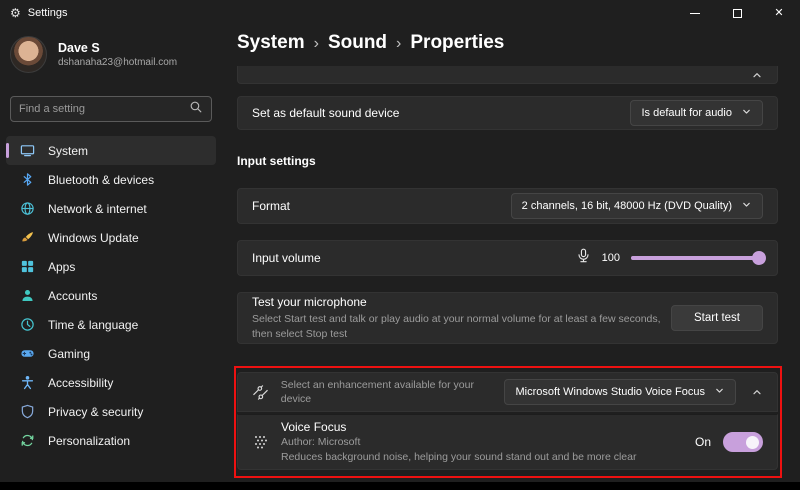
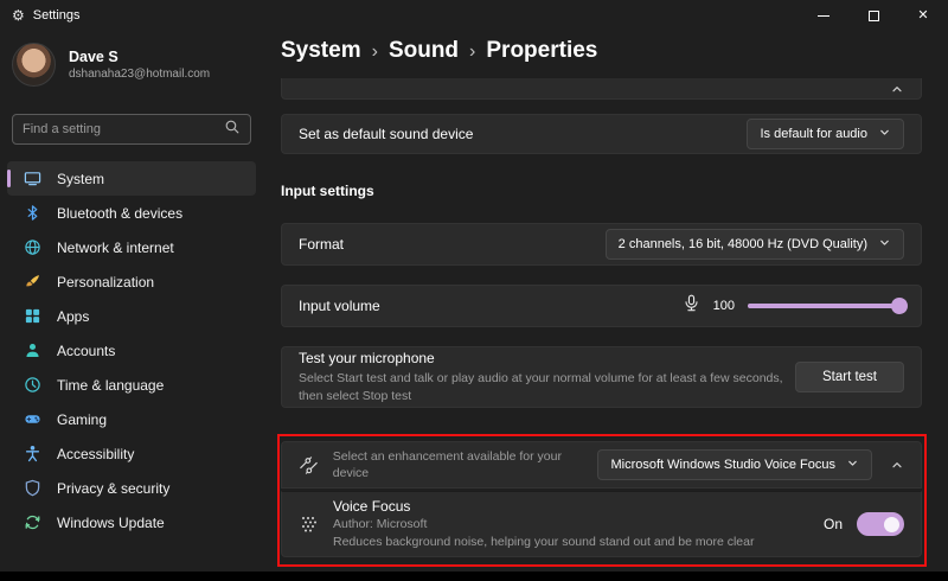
  ⚙
  Settings
  ✕
  Dave S
  dshanaha23@hotmail.com
  Find a setting
  System
  Bluetooth & devices
  Network & internet
- Windows Update
+ Personalization
  Apps
  Accounts
  Time & language
  Gaming
  Accessibility
  Privacy & security
- Personalization
+ Windows Update
  System
  ›
  Sound
  ›
  Properties
  Set as default sound device
  Is default for audio
  Input settings
  Format
  2 channels, 16 bit, 48000 Hz (DVD Quality)
  Input volume
  100
  Test your microphone
  Select Start test and talk or play audio at your normal volume for at least a few seconds, then select Stop test
  Start test
  Select an enhancement available for your device
  Microsoft Windows Studio Voice Focus
  Voice Focus
  Author: Microsoft
  Reduces background noise, helping your sound stand out and be more clear
  On
